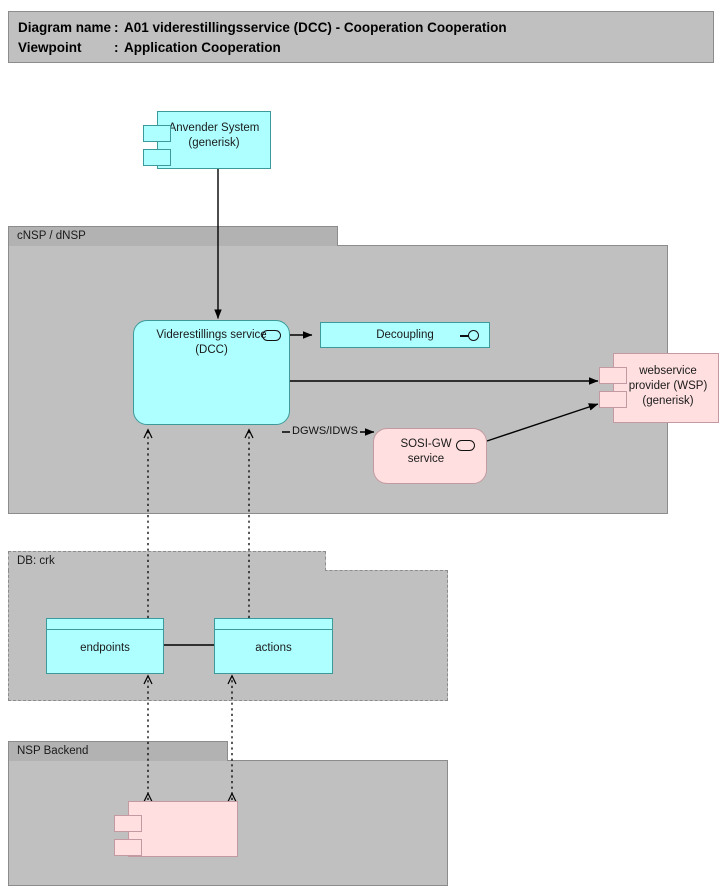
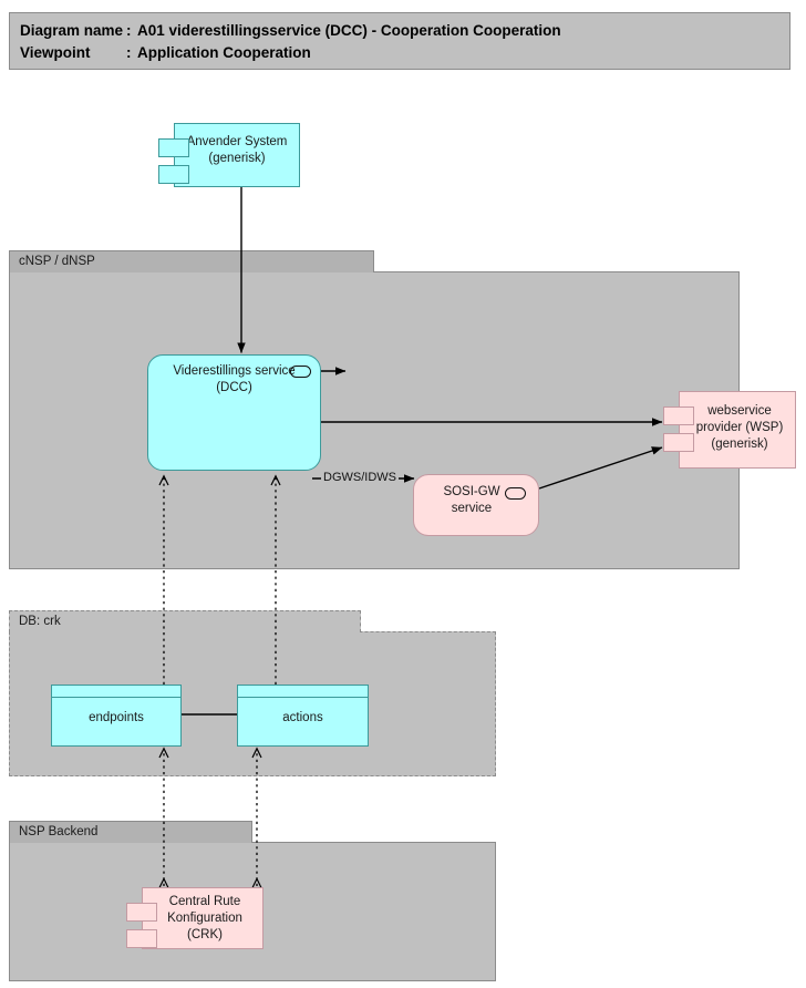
  Diagram name : A01 viderestillingsservice (DCC) - Cooperation Cooperation
  Viewpoint : Application Cooperation
  cNSP / dNSP
  DB: crk
  NSP Backend
  Anvender System
  (generisk)
  Viderestillings service
  (DCC)
- Decoupling
  webservice
  provider (WSP)
  (generisk)
  SOSI-GW
  service
  endpoints
  actions
+ Central Rute
+ Konfiguration
+ (CRK)
  DGWS/IDWS
